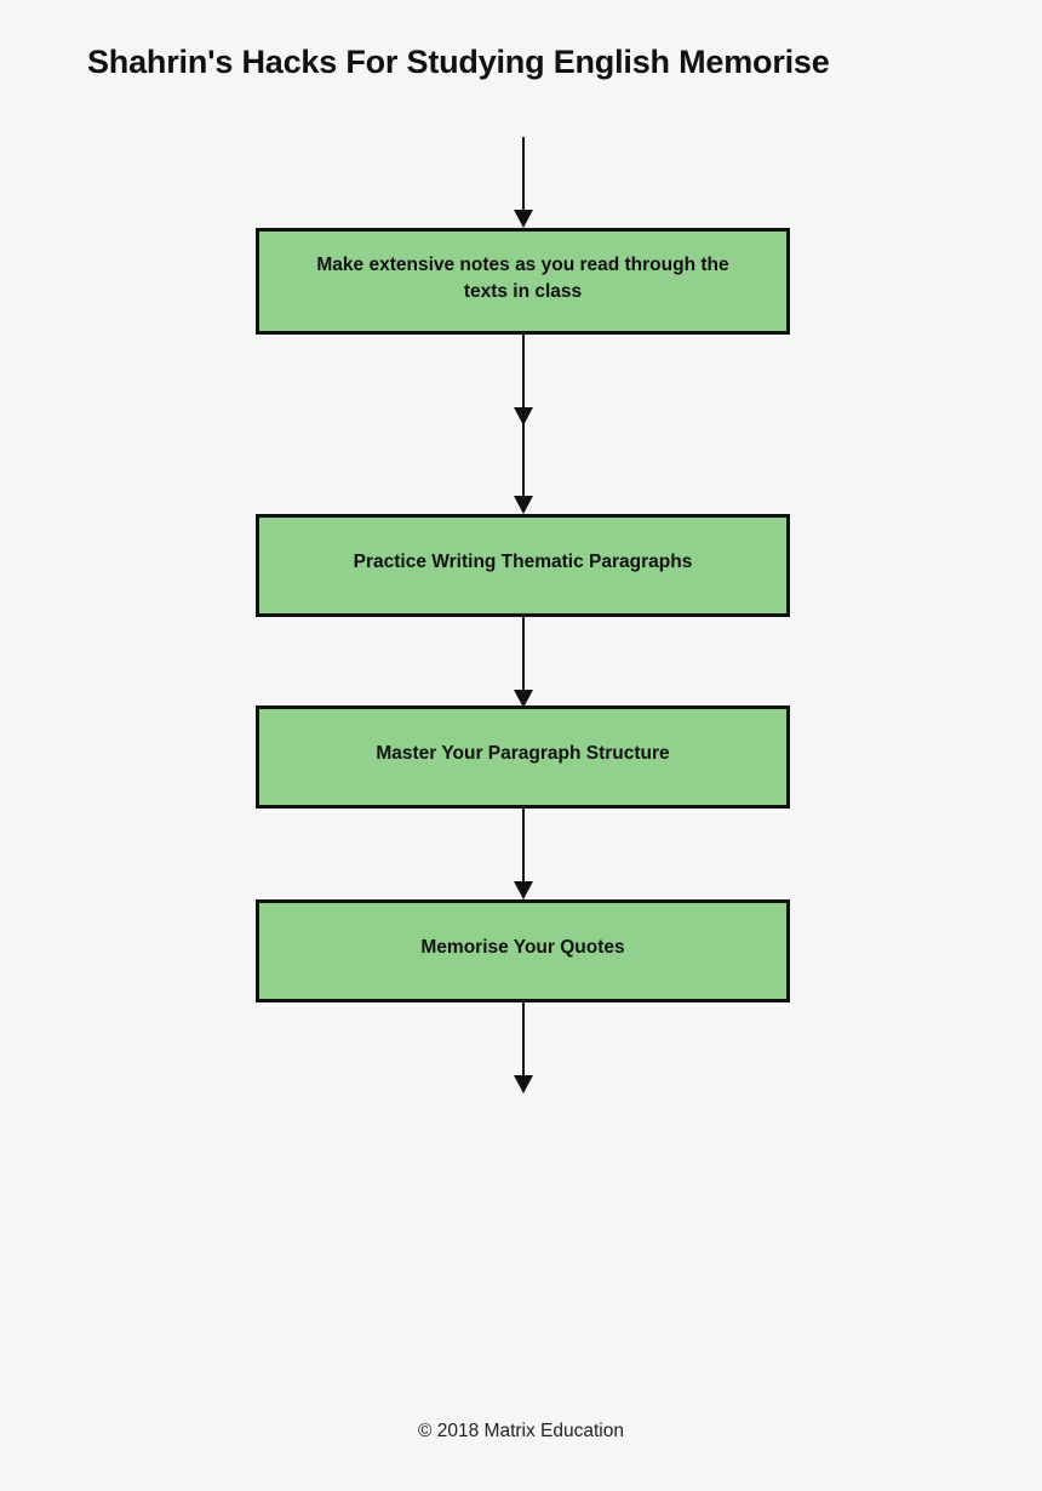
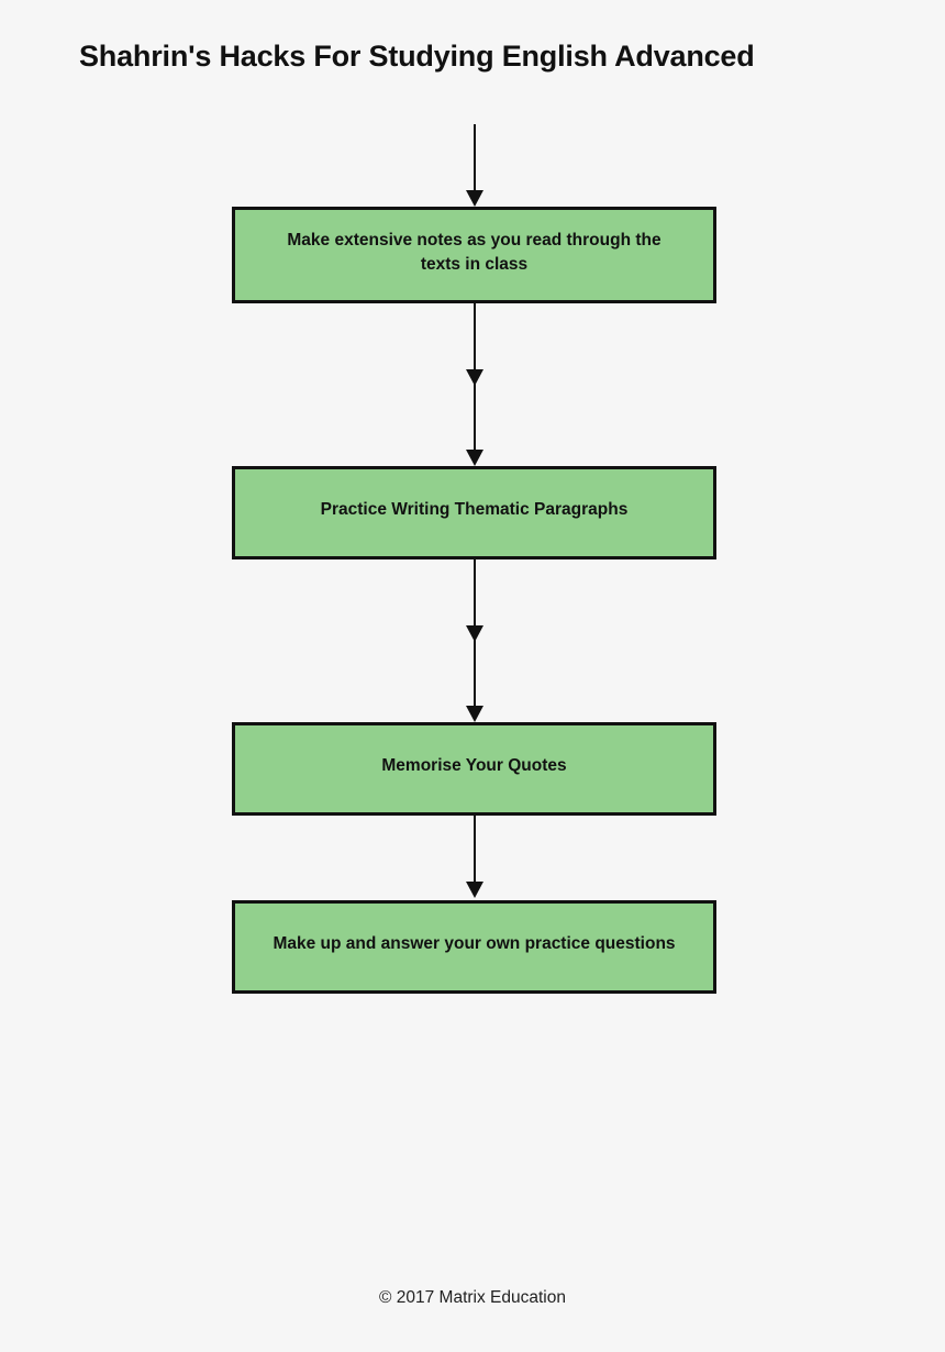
- Shahrin's Hacks For Studying English Memorise
+ Shahrin's Hacks For Studying English Advanced
  Make extensive notes as you read through the
  texts in class
  Practice Writing Thematic Paragraphs
- Master Your Paragraph Structure
  Memorise Your Quotes
+ Make up and answer your own practice questions
- © 2018 Matrix Education
+ © 2017 Matrix Education
